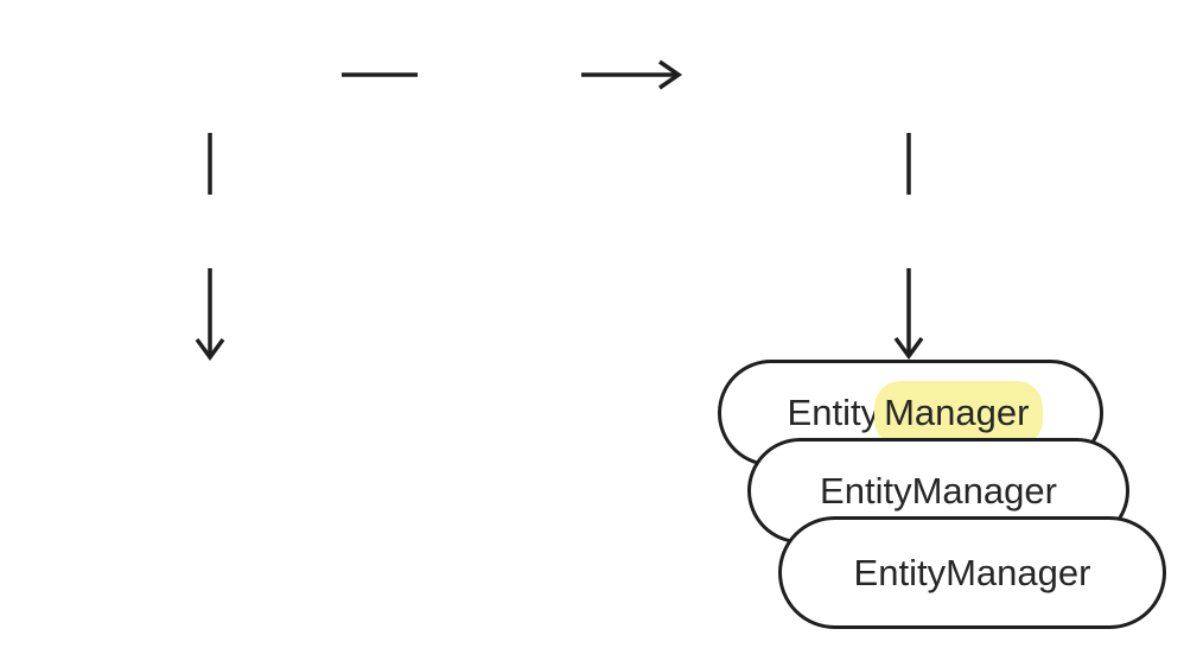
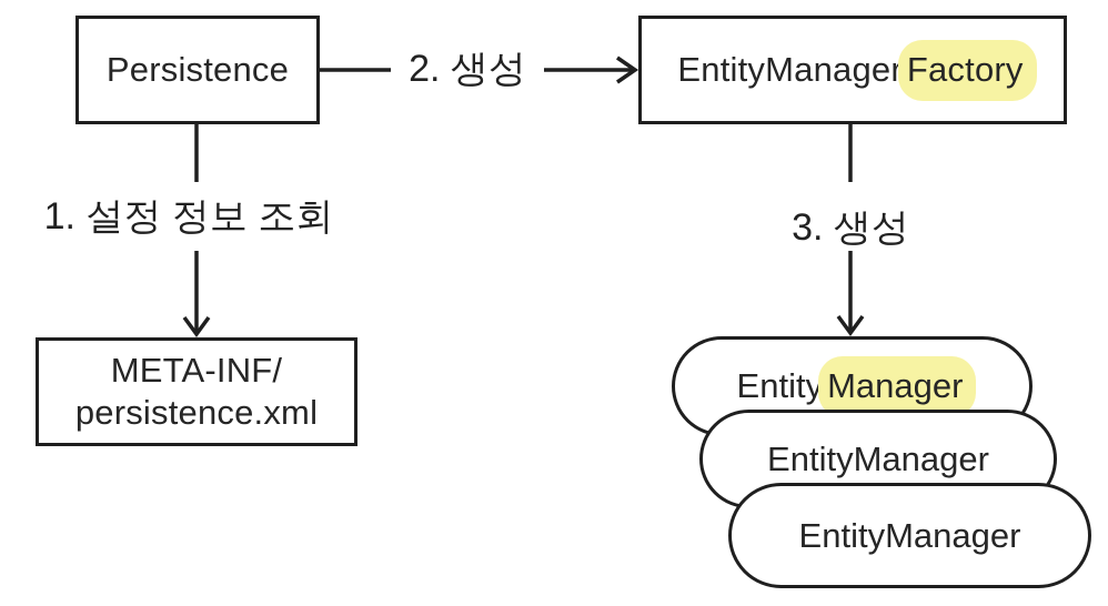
+ Persistence
+ EntityManagerFactory
+ 2. 생성
+ 1. 설정 정보 조회
+ 3. 생성
+ META-INF/
+ persistence.xml
  EntityManager
  EntityManager
  EntityManager
